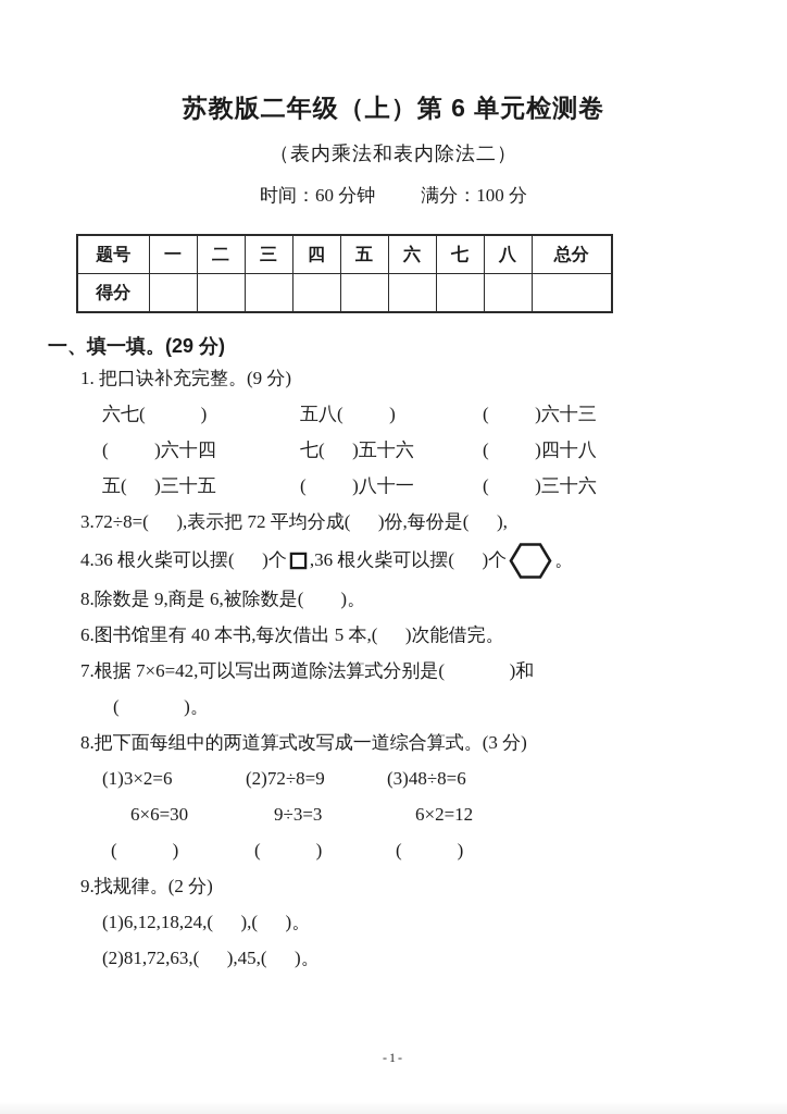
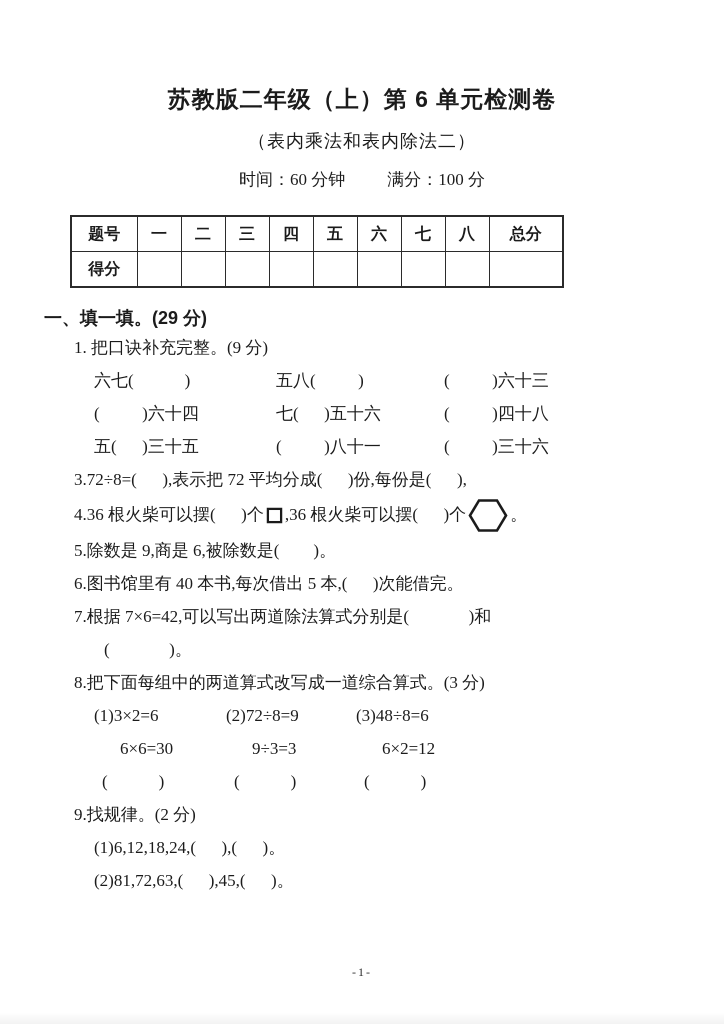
  苏教版二年级（上）第 6 单元检测卷
  （表内乘法和表内除法二）
  时间：60 分钟 满分：100 分
  题号	一	二	三	四	五	六	七	八	总分
  得分
  一、填一填。(29 分)
  1. 把口诀补充完整。(9 分)
  六七( )
  五八( )
  ( )六十三
  ( )六十四
  七( )五十六
  ( )四十八
  五( )三十五
  ( )八十一
  ( )三十六
  3.72÷8=( ),表示把 72 平均分成( )份,每份是( ),
  4.36 根火柴可以摆( )个
  ,36 根火柴可以摆( )个
  。
- 8.除数是 9,商是 6,被除数是( )。
+ 5.除数是 9,商是 6,被除数是( )。
  6.图书馆里有 40 本书,每次借出 5 本,( )次能借完。
  7.根据 7×6=42,可以写出两道除法算式分别是( )和
  ( )。
  8.把下面每组中的两道算式改写成一道综合算式。(3 分)
  (1)3×2=6
  6×6=30
  ( )
  (2)72÷8=9
  9÷3=3
  ( )
  (3)48÷8=6
  6×2=12
  ( )
  9.找规律。(2 分)
  (1)6,12,18,24,( ),( )。
  (2)81,72,63,( ),45,( )。
  -1-
